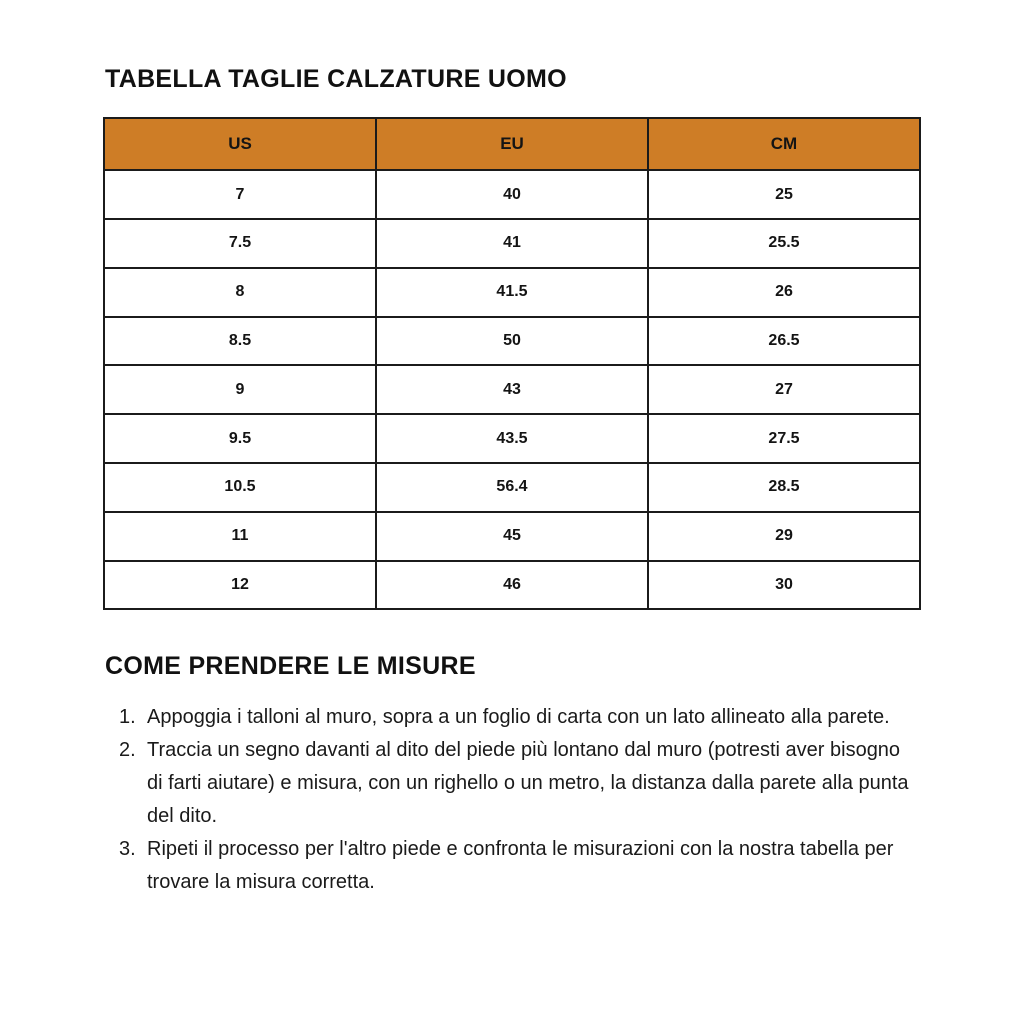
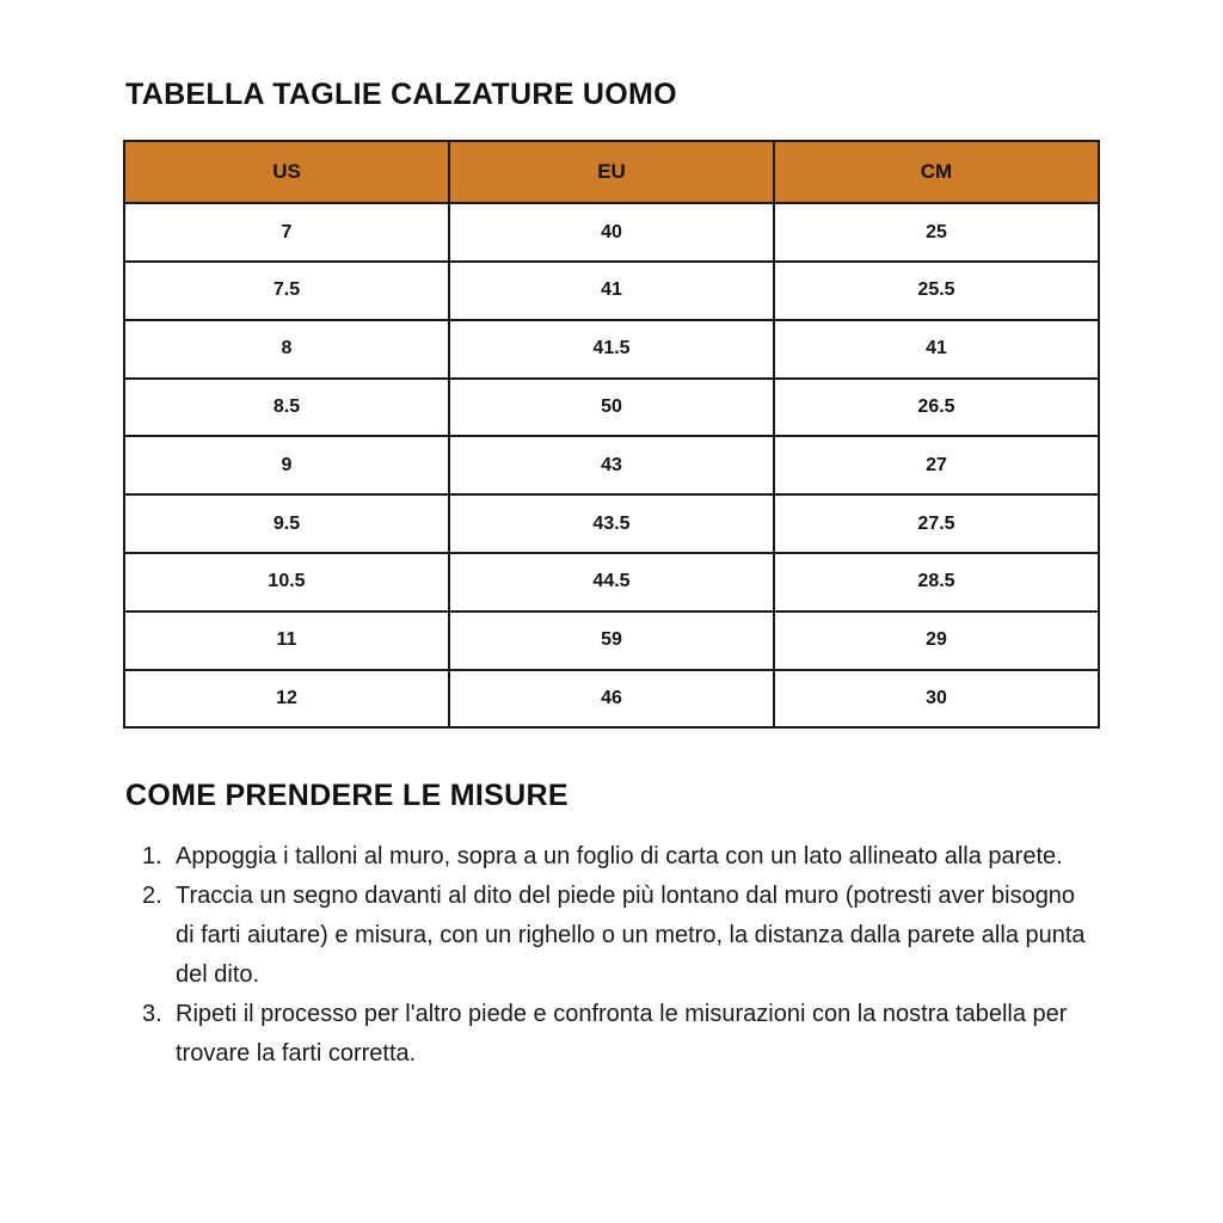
  TABELLA TAGLIE CALZATURE UOMO
  US	EU	CM
  7	40	25
  7.5	41	25.5
- 8	41.5	26
+ 8	41.5	41
  8.5	50	26.5
  9	43	27
  9.5	43.5	27.5
- 10.5	56.4	28.5
+ 10.5	44.5	28.5
- 11	45	29
+ 11	59	29
  12	46	30
  COME PRENDERE LE MISURE
  1.
  Appoggia i talloni al muro, sopra a un foglio di carta con un lato allineato alla parete.
  2.
  Traccia un segno davanti al dito del piede più lontano dal muro (potresti aver bisogno di farti aiutare) e misura, con un righello o un metro, la distanza dalla parete alla punta del dito.
  3.
- Ripeti il processo per l'altro piede e confronta le misurazioni con la nostra tabella per trovare la misura corretta.
+ Ripeti il processo per l'altro piede e confronta le misurazioni con la nostra tabella per trovare la farti corretta.
